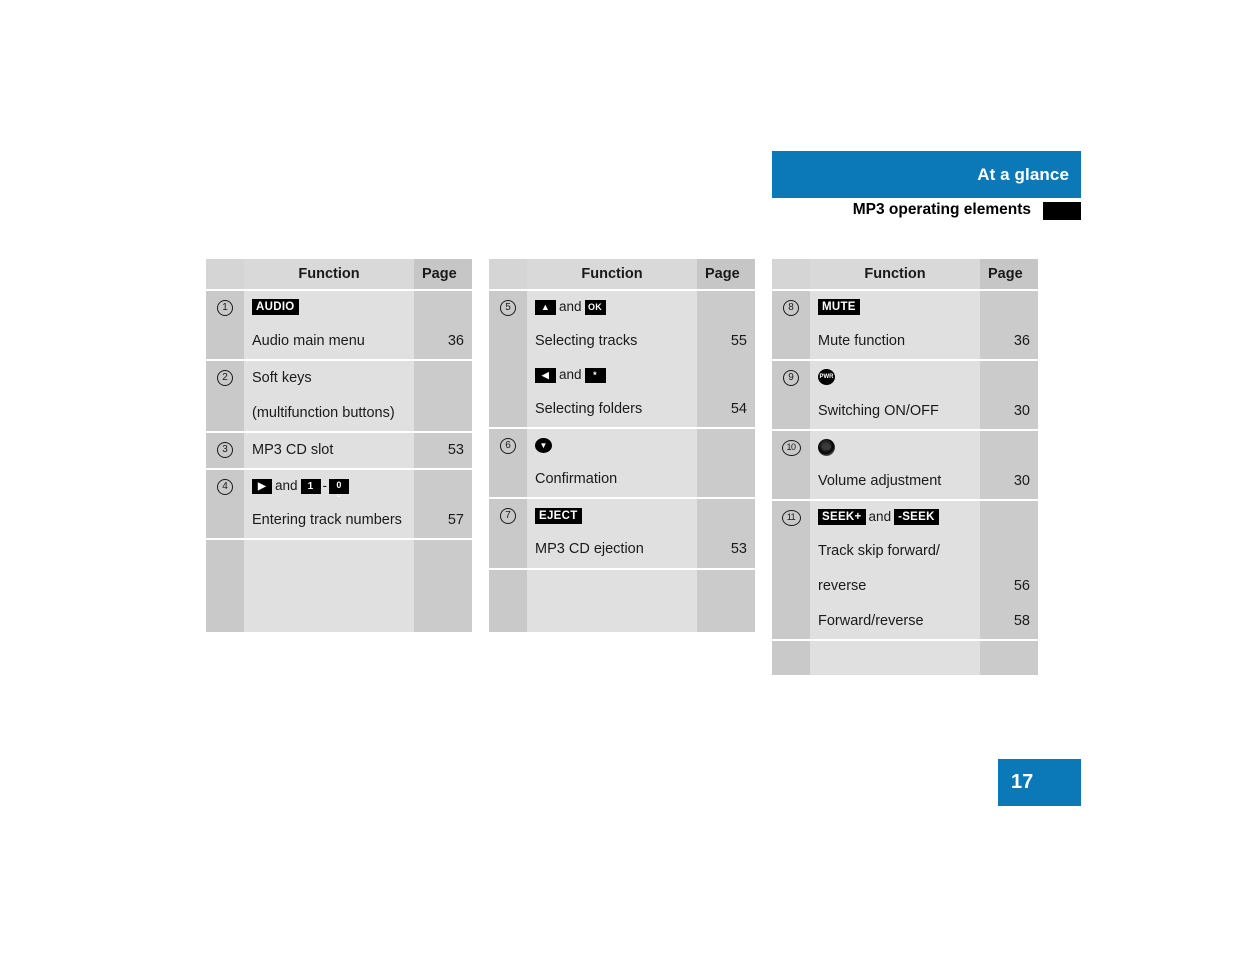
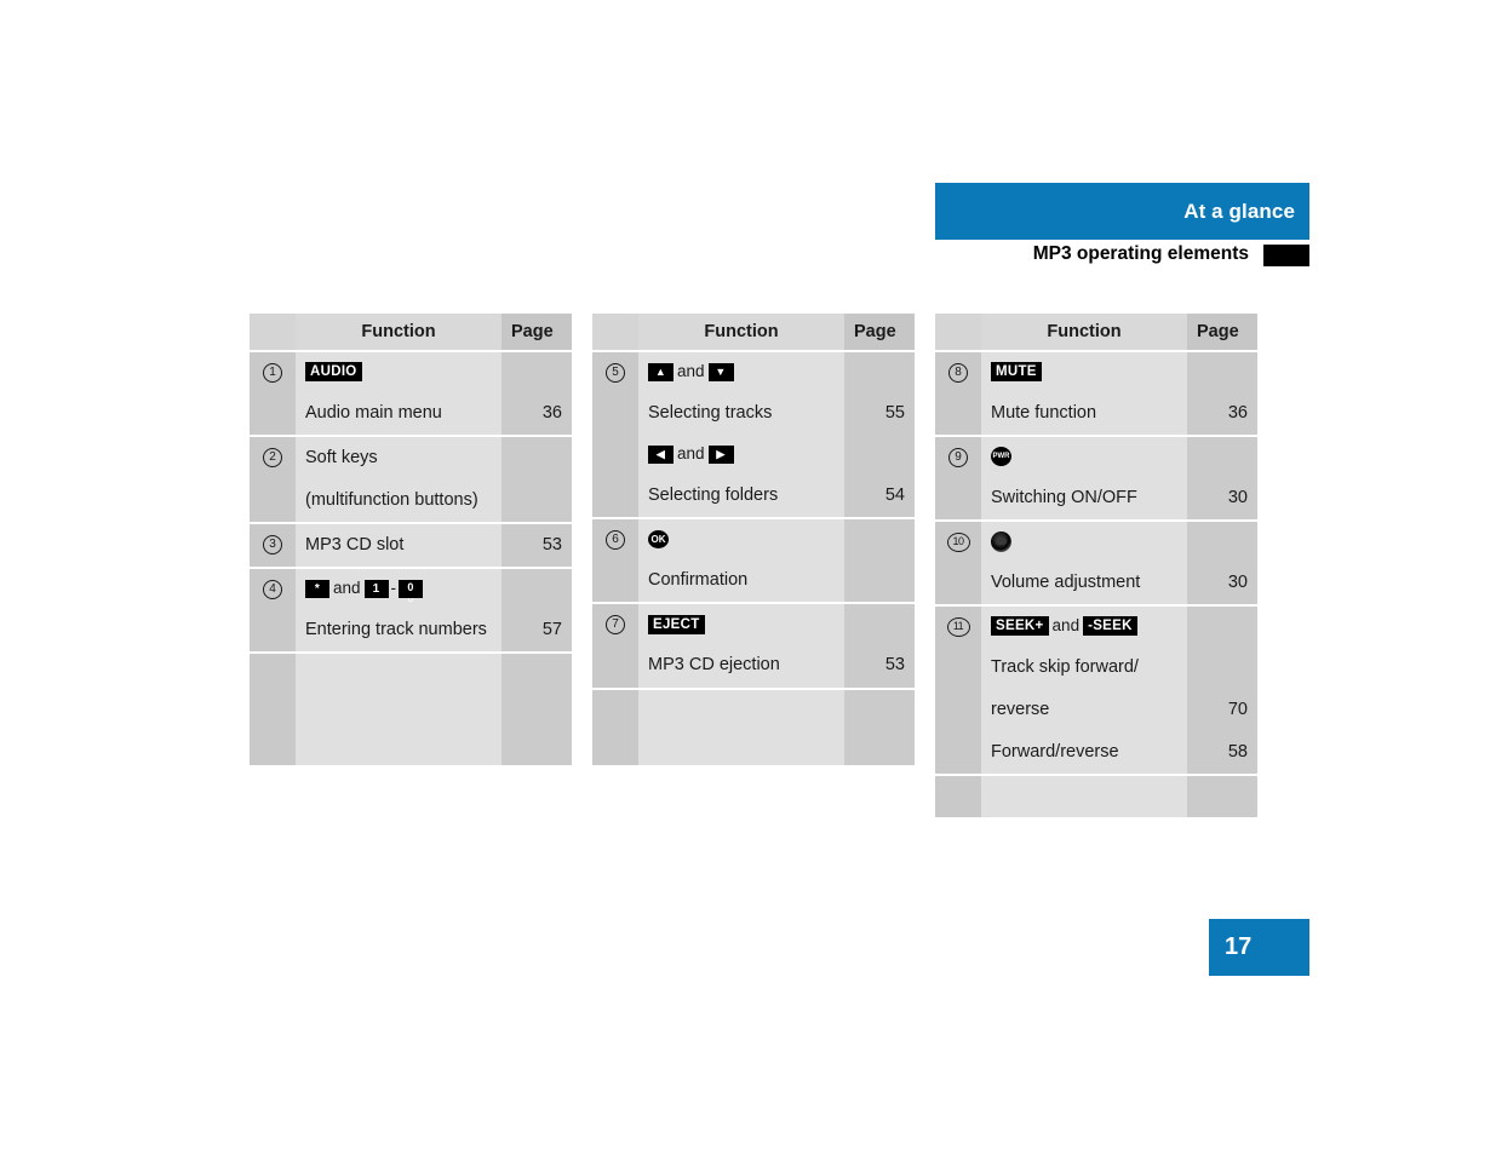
  At a glance
  MP3 operating elements
  	Function	Page
  1	AUDIO
  Audio main menu	36
  2	Soft keys
  (multifunction buttons)
  3	MP3 CD slot	53
- 4	▶ and 1 - 0
+ 4	* and 1 - 0
  Entering track numbers	57
  	Function	Page
- 5	▲ and OK
+ 5	▲ and ▼
  Selecting tracks	55
- ◀ and *
+ ◀ and ▶
  Selecting folders	54
- 6	▼
+ 6	OK
  Confirmation
  7	EJECT
  MP3 CD ejection	53
  	Function	Page
  8	MUTE
  Mute function	36
  Switching ON/OFF	30
  10
  Volume adjustment	30
  11	SEEK+ and -SEEK
  Track skip forward/
- reverse	56
+ reverse	70
  Forward/reverse	58
  17
